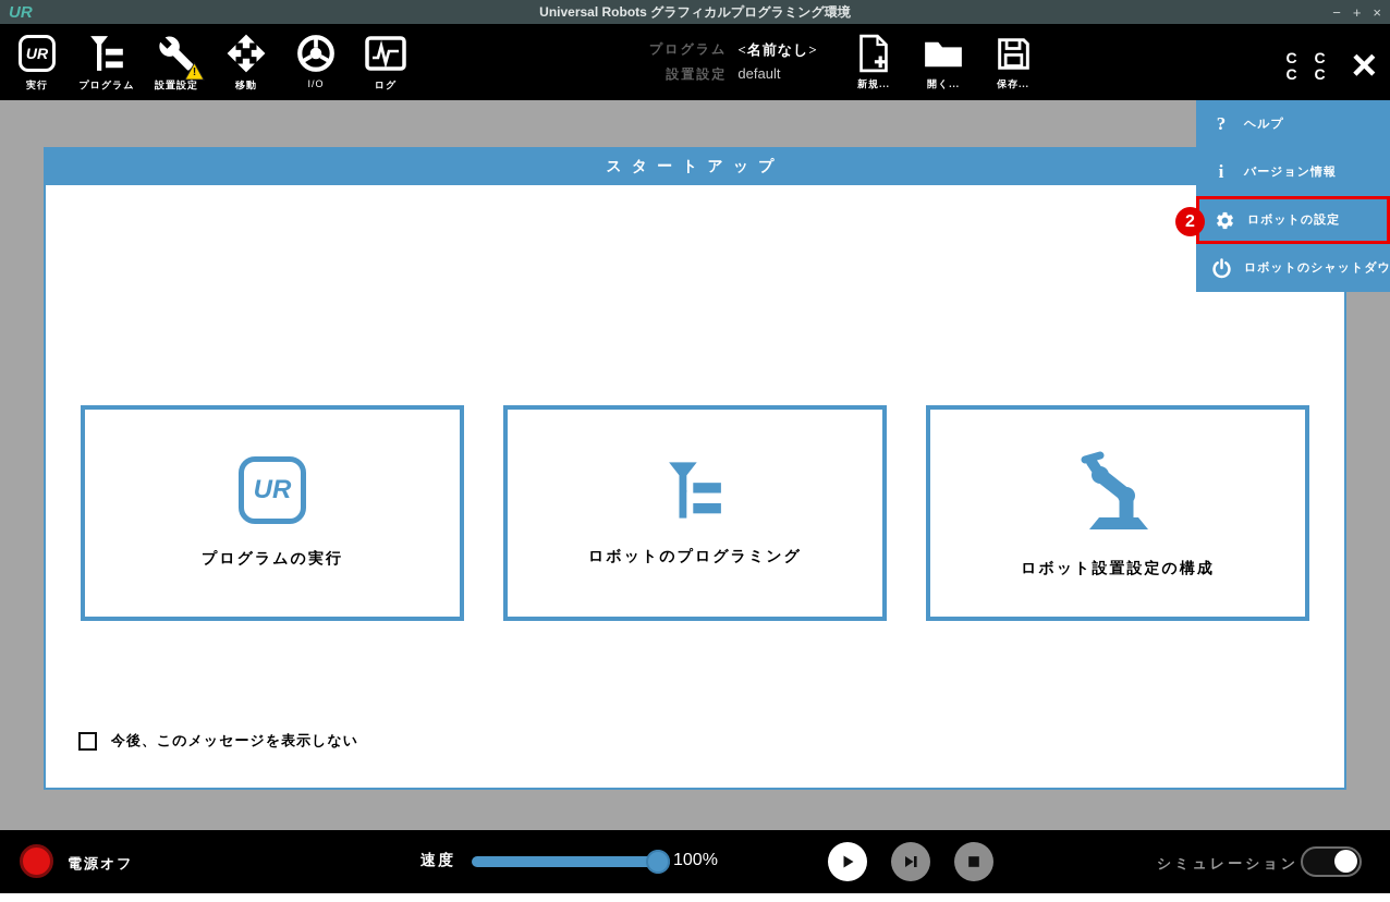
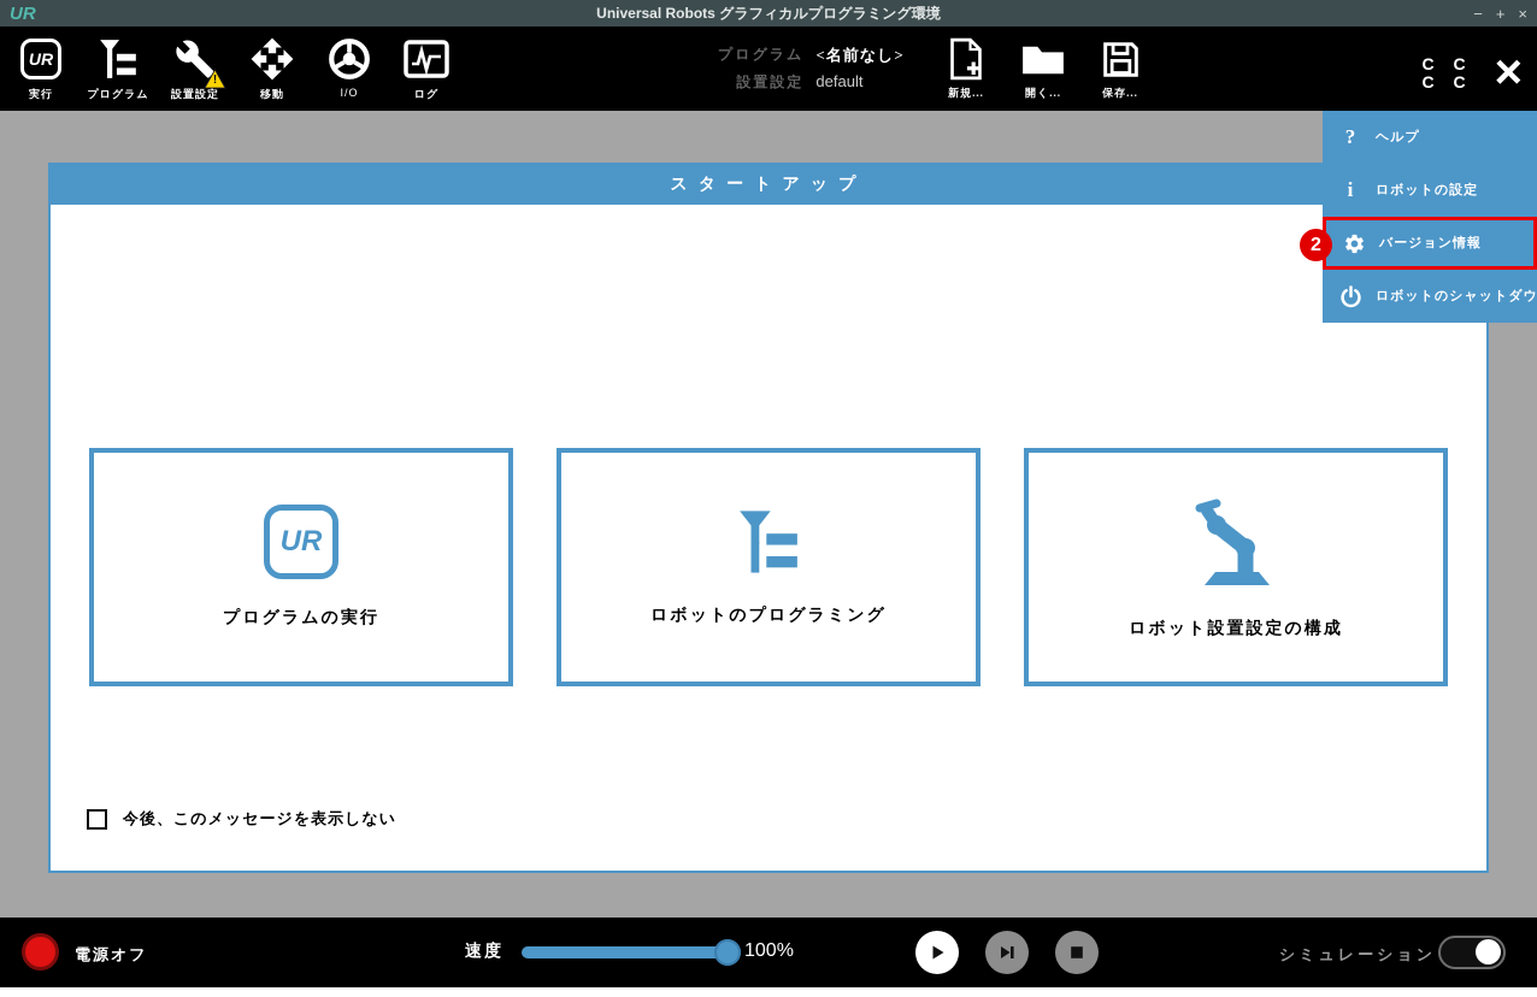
  UR
  Universal Robots グラフィカルプログラミング環境
  −
  +
  ×
  UR
  実行
  プログラム
  !
  設置設定
  移動
  I/O
  ログ
  プログラム
  設置設定
  <名前なし>
  default
  新規...
  開く...
  保存...
  C C
  C C
  ×
  ?
  ヘルプ
  i
- バージョン情報
+ ロボットの設定
  2
- ロボットの設定
+ バージョン情報
  ロボットのシャットダウ
  スタートアップ
  UR
  プログラムの実行
  ロボットのプログラミング
  ロボット設置設定の構成
  今後、このメッセージを表示しない
  電源オフ
  速度
  100%
  シミュレーション
